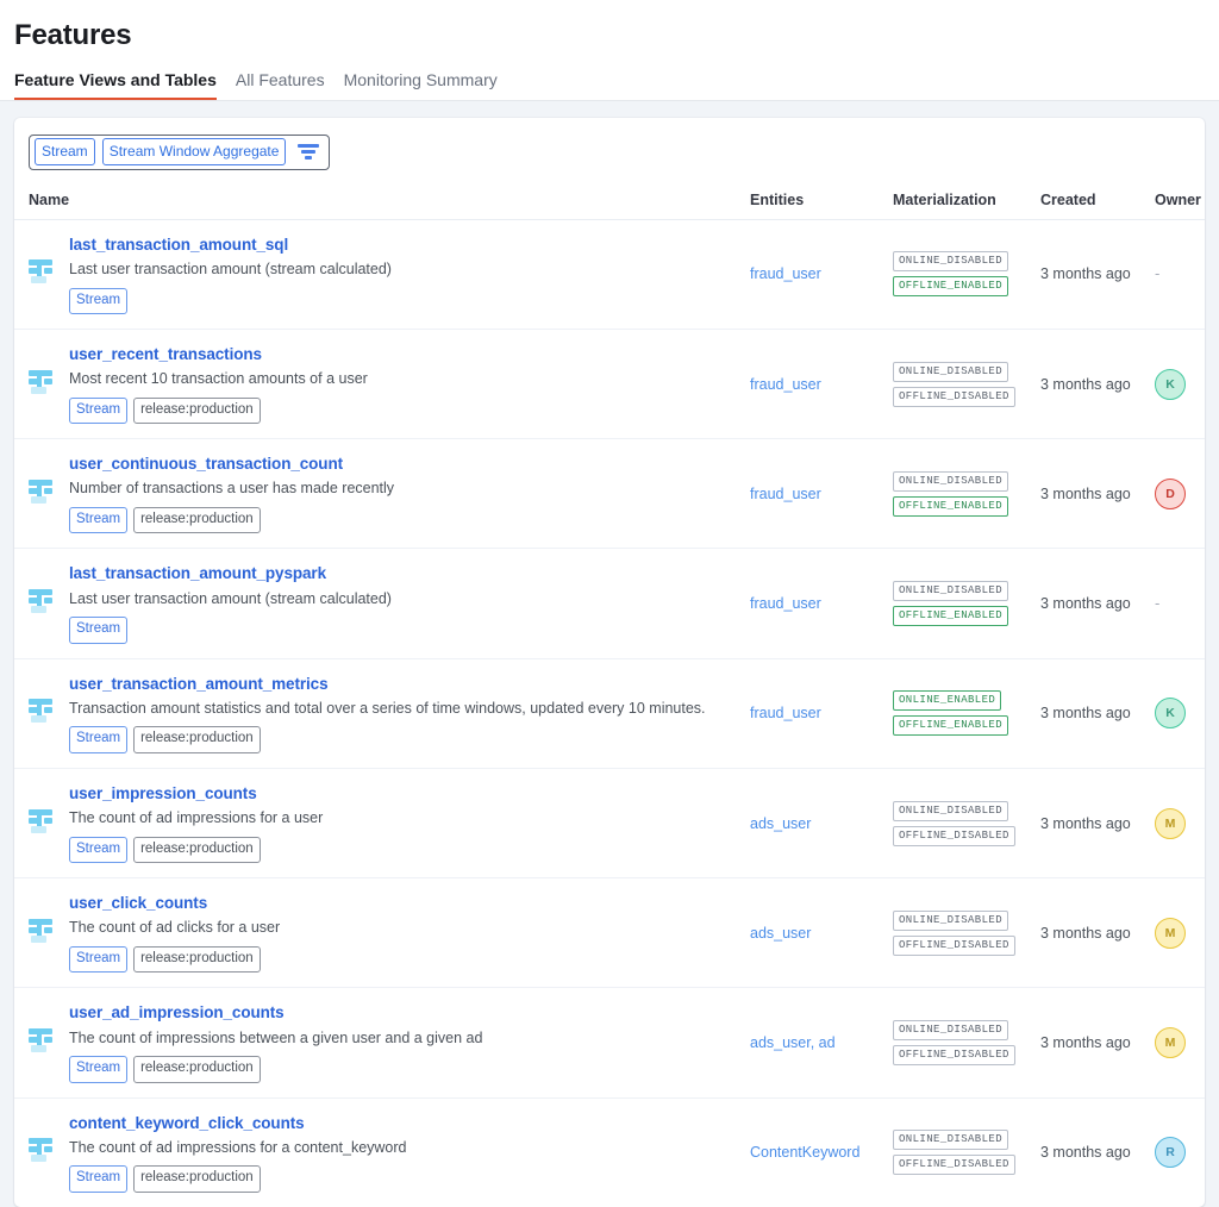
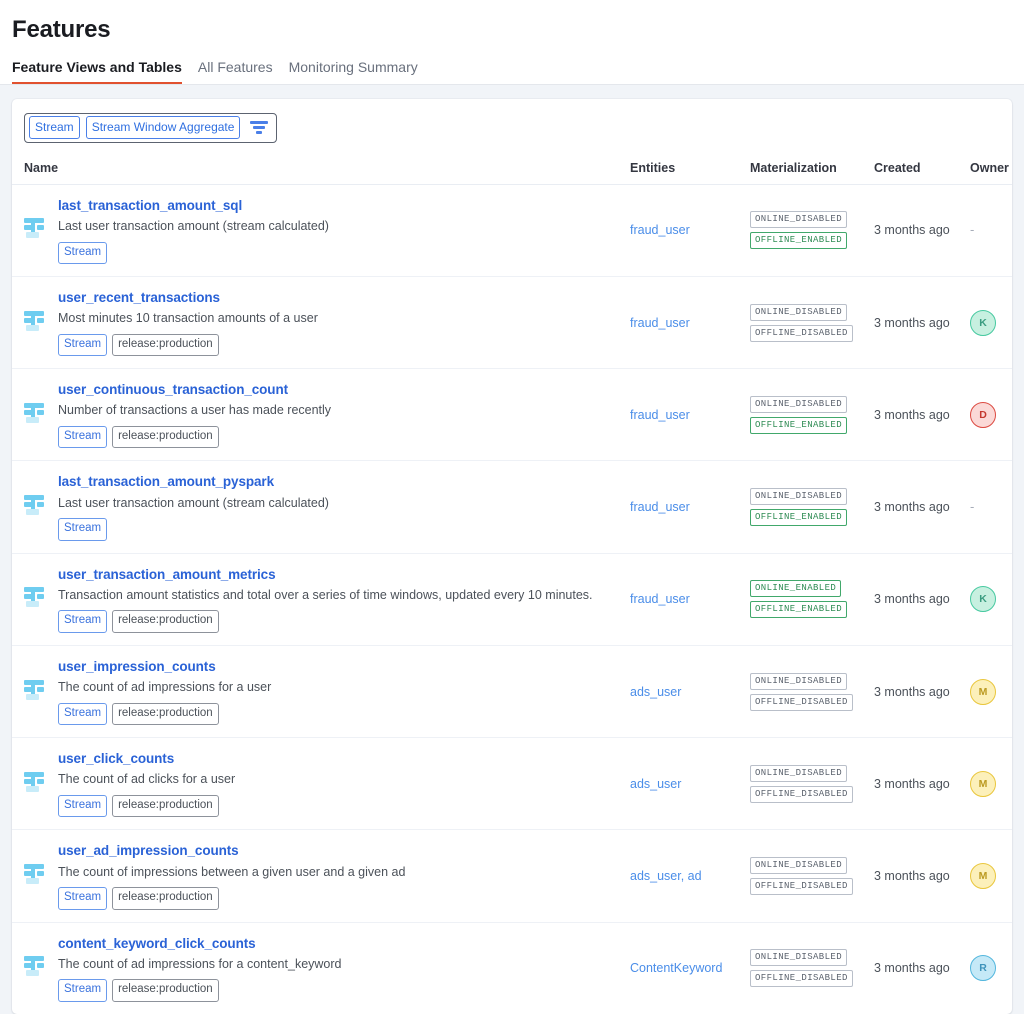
  Features
  Feature Views and Tables
  All Features
  Monitoring Summary
  Stream
  Stream Window Aggregate
  Name	Entities	Materialization	Created	Owner
  last_transaction_amount_sqlLast user transaction amount (stream calculated)Stream	fraud_user	ONLINE_DISABLEDOFFLINE_ENABLED	3 months ago	-
- user_recent_transactionsMost recent 10 transaction amounts of a userStream release:production	fraud_user	ONLINE_DISABLEDOFFLINE_DISABLED	3 months ago	K
+ user_recent_transactionsMost minutes 10 transaction amounts of a userStream release:production	fraud_user	ONLINE_DISABLEDOFFLINE_DISABLED	3 months ago	K
  user_continuous_transaction_countNumber of transactions a user has made recentlyStream release:production	fraud_user	ONLINE_DISABLEDOFFLINE_ENABLED	3 months ago	D
  last_transaction_amount_pysparkLast user transaction amount (stream calculated)Stream	fraud_user	ONLINE_DISABLEDOFFLINE_ENABLED	3 months ago	-
  user_transaction_amount_metricsTransaction amount statistics and total over a series of time windows, updated every 10 minutes.Stream release:production	fraud_user	ONLINE_ENABLEDOFFLINE_ENABLED	3 months ago	K
  user_impression_countsThe count of ad impressions for a userStream release:production	ads_user	ONLINE_DISABLEDOFFLINE_DISABLED	3 months ago	M
  user_click_countsThe count of ad clicks for a userStream release:production	ads_user	ONLINE_DISABLEDOFFLINE_DISABLED	3 months ago	M
  user_ad_impression_countsThe count of impressions between a given user and a given adStream release:production	ads_user, ad	ONLINE_DISABLEDOFFLINE_DISABLED	3 months ago	M
  content_keyword_click_countsThe count of ad impressions for a content_keywordStream release:production	ContentKeyword	ONLINE_DISABLEDOFFLINE_DISABLED	3 months ago	R
